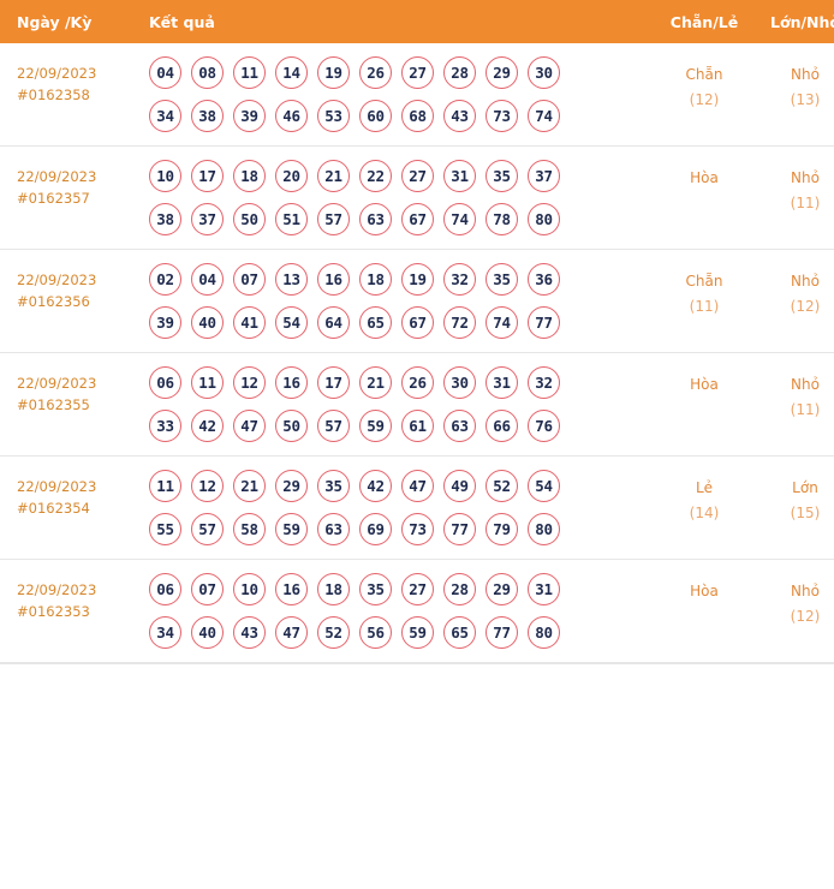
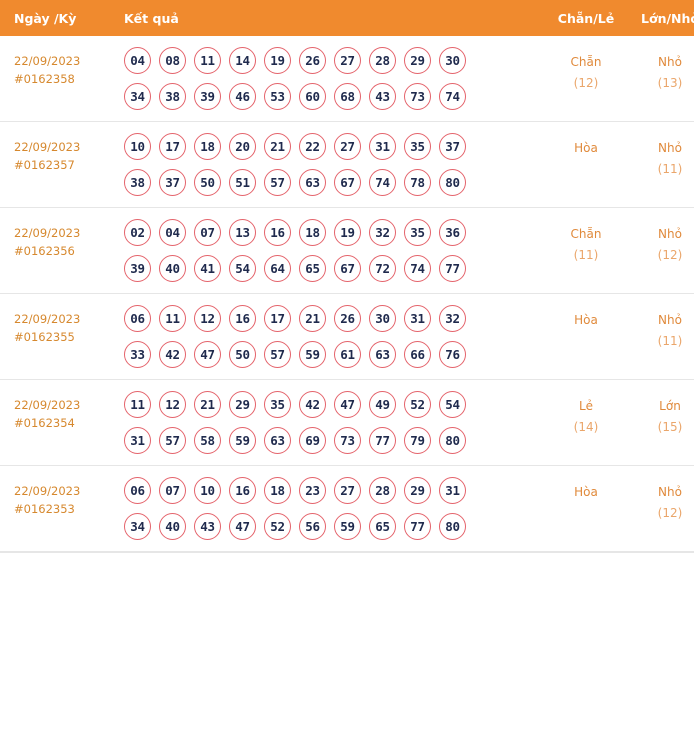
  Ngày /Kỳ	Kết quả	Chẵn/Lẻ	Lớn/Nh
  22/09/2023#0162358	04 08 11 14 19 26 27 28 29 3034 38 39 46 53 60 68 43 73 74	Chẵn(12)	Nhỏ(13)
  22/09/2023#0162357	10 17 18 20 21 22 27 31 35 3738 37 50 51 57 63 67 74 78 80	Hòa	Nhỏ(11)
  22/09/2023#0162356	02 04 07 13 16 18 19 32 35 3639 40 41 54 64 65 67 72 74 77	Chẵn(11)	Nhỏ(12)
  22/09/2023#0162355	06 11 12 16 17 21 26 30 31 3233 42 47 50 57 59 61 63 66 76	Hòa	Nhỏ(11)
- 22/09/2023#0162354	11 12 21 29 35 42 47 49 52 5455 57 58 59 63 69 73 77 79 80	Lẻ(14)	Lớn(15)
+ 22/09/2023#0162354	11 12 21 29 35 42 47 49 52 5431 57 58 59 63 69 73 77 79 80	Lẻ(14)	Lớn(15)
- 22/09/2023#0162353	06 07 10 16 18 35 27 28 29 3134 40 43 47 52 56 59 65 77 80	Hòa	Nhỏ(12)
+ 22/09/2023#0162353	06 07 10 16 18 23 27 28 29 3134 40 43 47 52 56 59 65 77 80	Hòa	Nhỏ(12)
